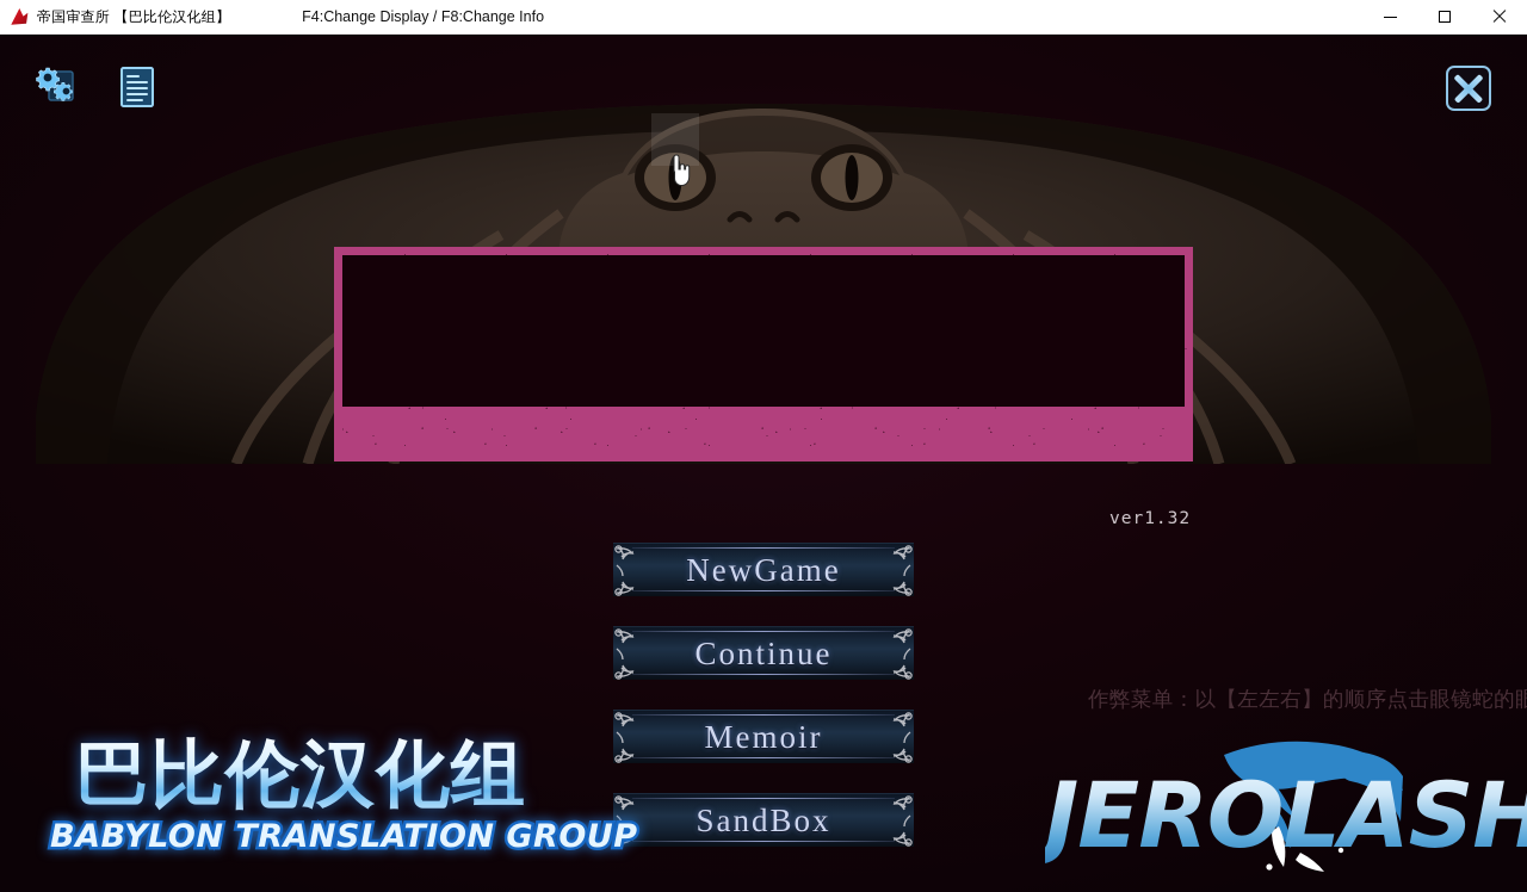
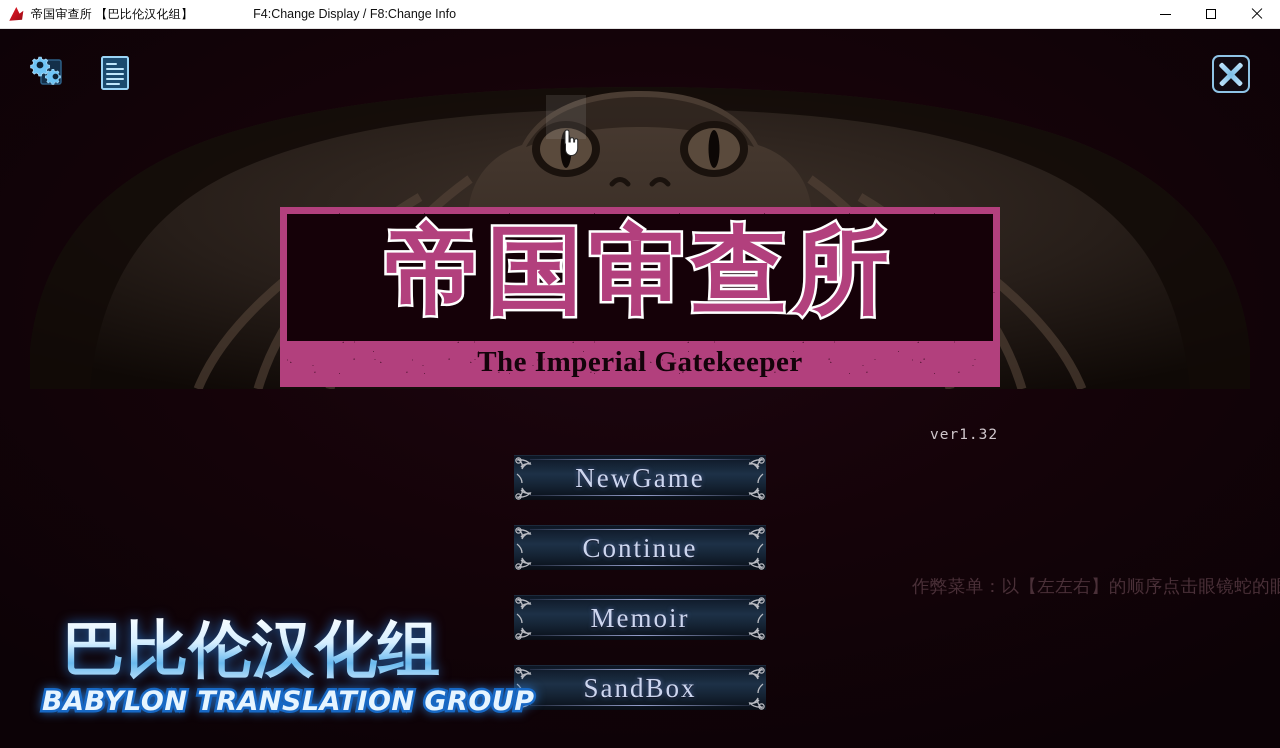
  帝国审查所 【巴比伦汉化组】
  F4:Change Display / F8:Change Info
+ 帝国审查所
+ The Imperial Gatekeeper
  ver1.32
  NewGame
  Continue
  Memoir
  SandBox
  作弊菜单：以【左左右】的顺序点击眼镜蛇的眼
  巴比伦汉化组
  BABYLON TRANSLATION GROUP
- JEROLASH
